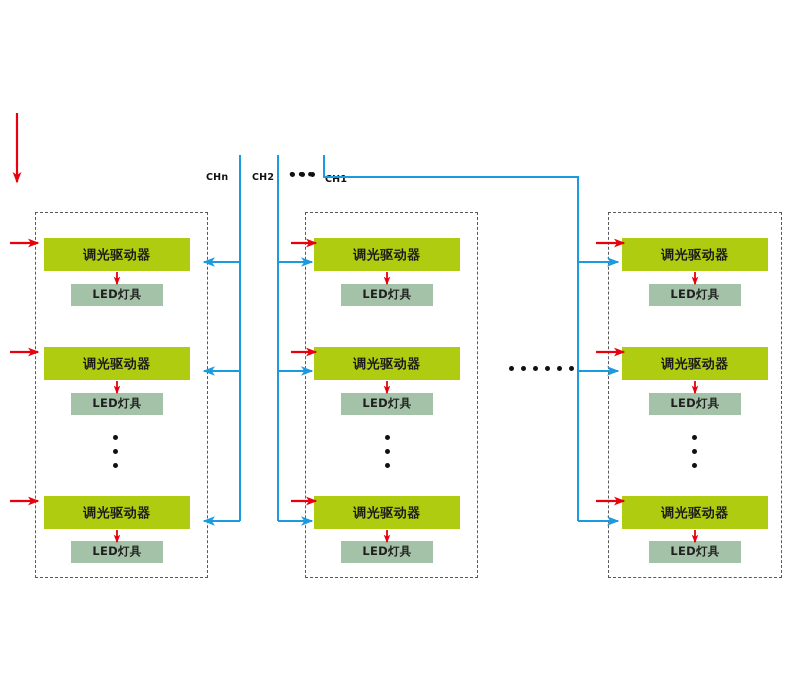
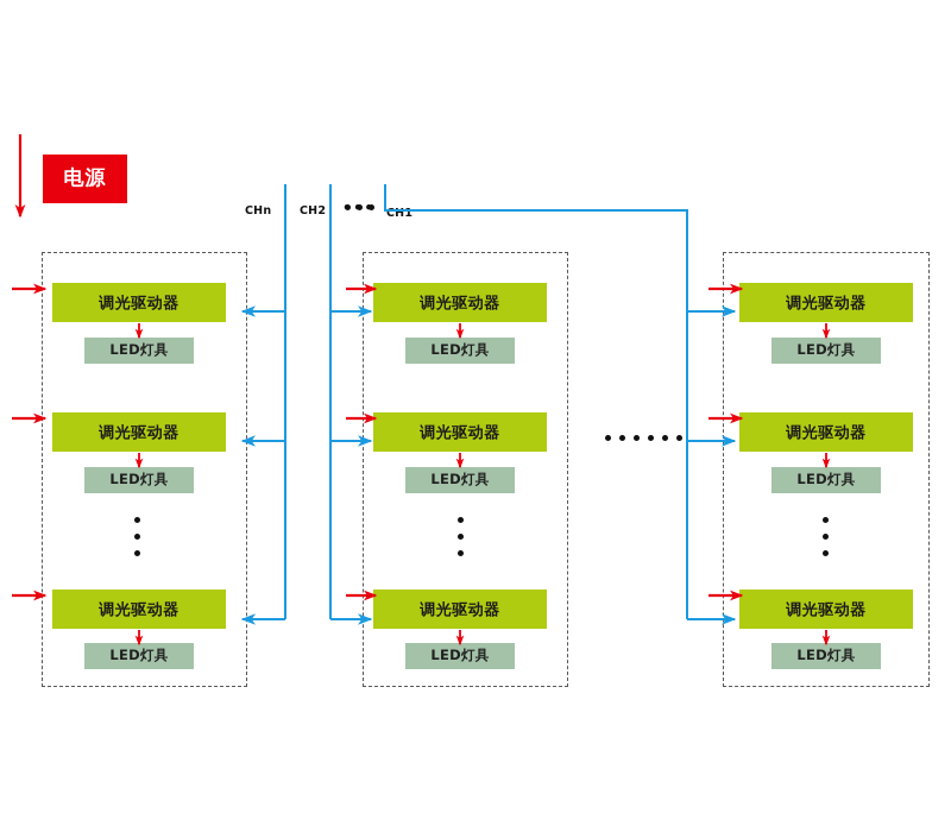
+ 电源
  CHn
  CH2
  CH1
  调光驱动器
  LED灯具
  调光驱动器
  LED灯具
  调光驱动器
  LED灯具
  调光驱动器
  LED灯具
  调光驱动器
  LED灯具
  调光驱动器
  LED灯具
  调光驱动器
  LED灯具
  调光驱动器
  LED灯具
  调光驱动器
  LED灯具
